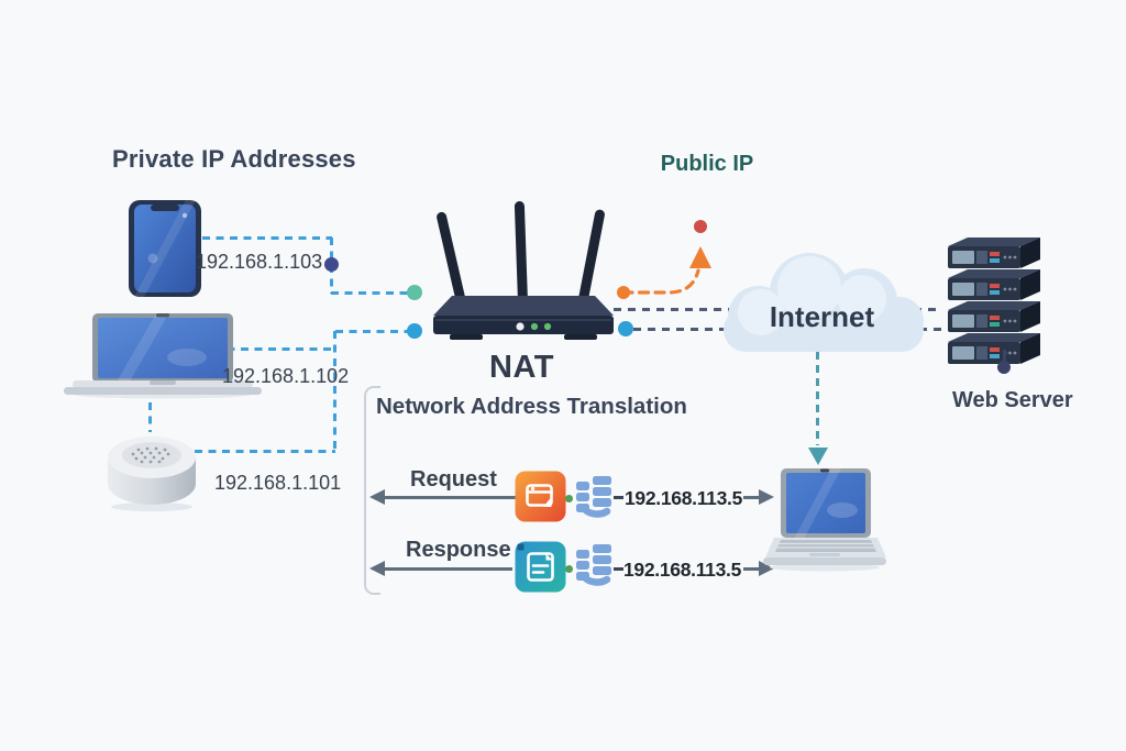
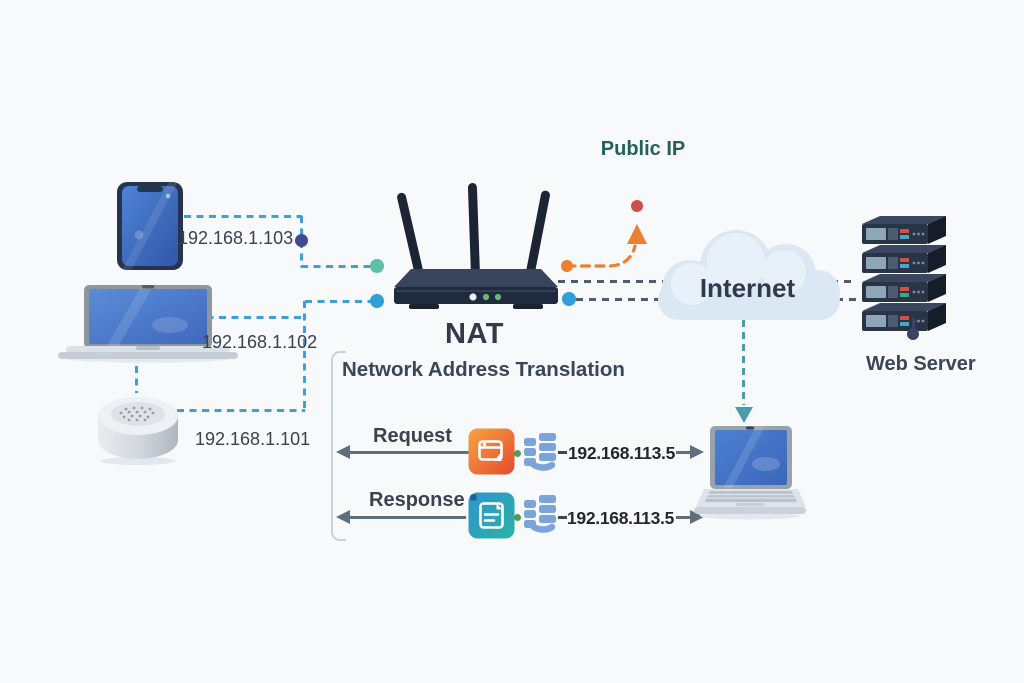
- Private IP Addresses
  192.168.1.103
  192.168.1.102
  192.168.1.101
  Public IP
  NAT
  Internet
  Web Server
  Network Address Translation
  Request
  192.168.113.5
  Response
  192.168.113.5
